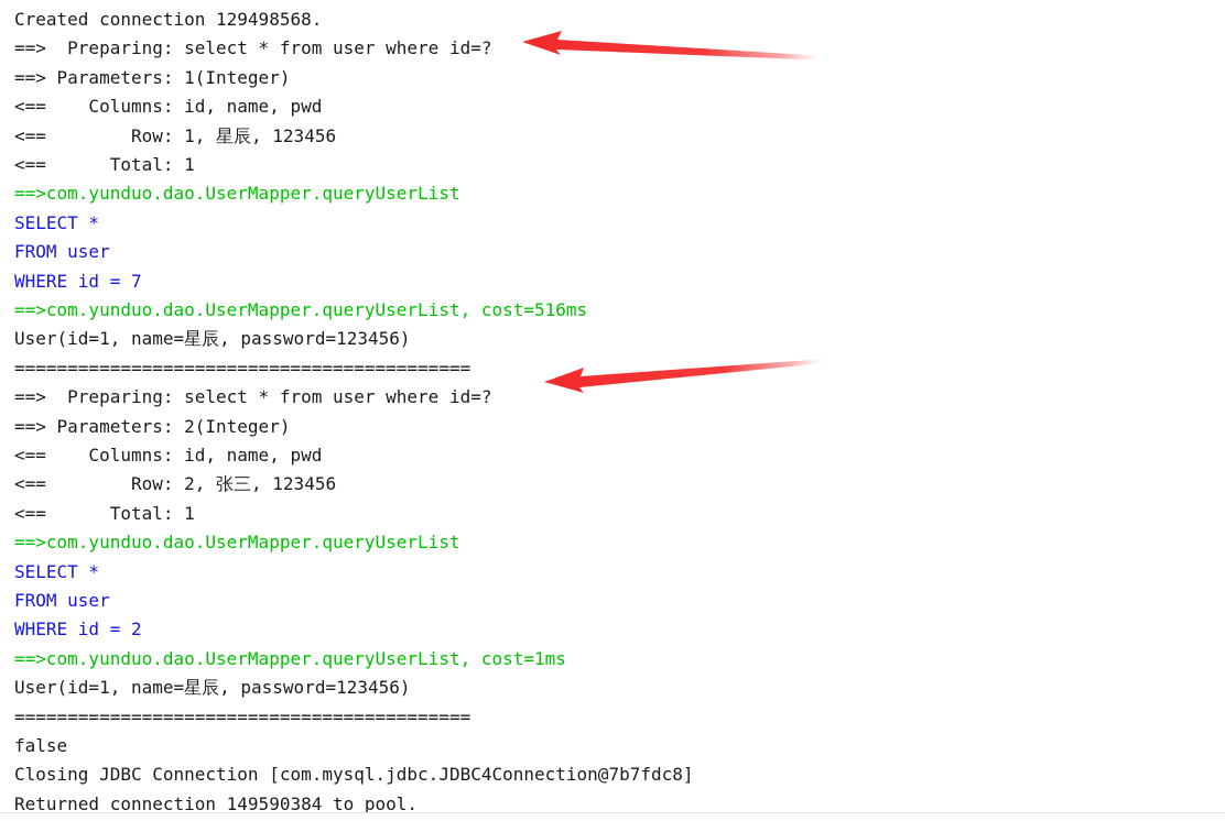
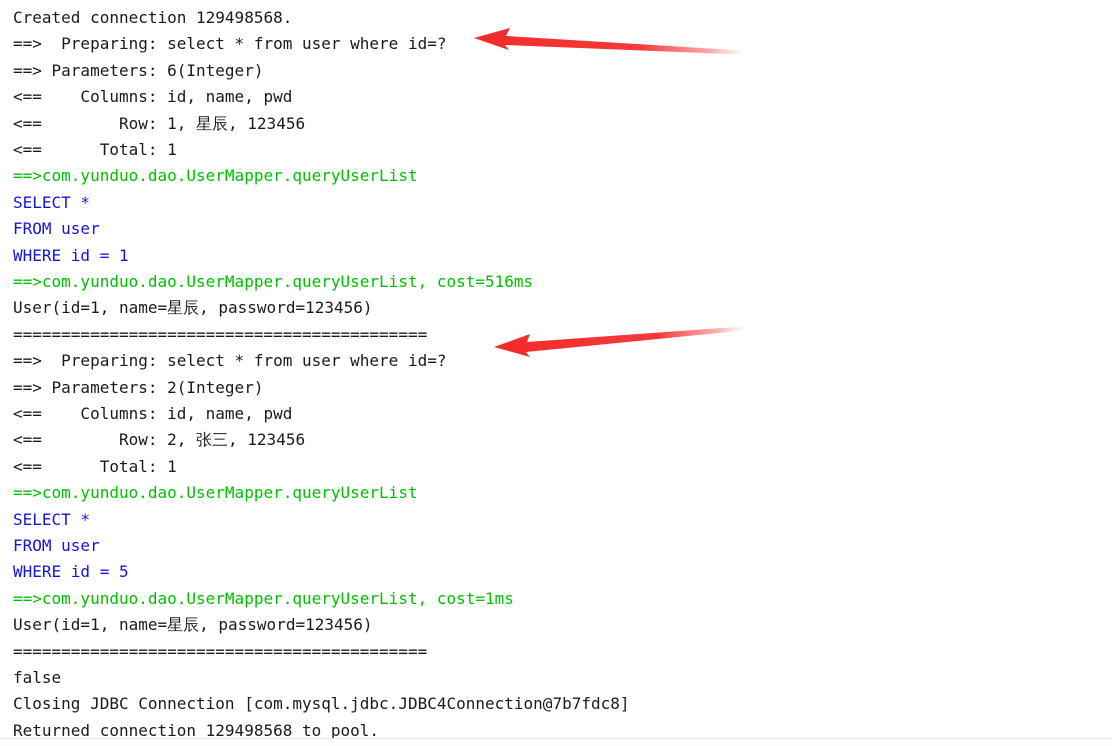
  Created connection 129498568.
  ==> Preparing: select * from user where id=?
- ==> Parameters: 1(Integer)
+ ==> Parameters: 6(Integer)
  <== Columns: id, name, pwd
  <== Row: 1, 星辰, 123456
  <== Total: 1
  ==>com.yunduo.dao.UserMapper.queryUserList
  SELECT *
  FROM user
- WHERE id = 7
+ WHERE id = 1
  ==>com.yunduo.dao.UserMapper.queryUserList, cost=516ms
  User(id=1, name=星辰, password=123456)
  ===========================================
  ==> Preparing: select * from user where id=?
  ==> Parameters: 2(Integer)
  <== Columns: id, name, pwd
  <== Row: 2, 张三, 123456
  <== Total: 1
  ==>com.yunduo.dao.UserMapper.queryUserList
  SELECT *
  FROM user
- WHERE id = 2
+ WHERE id = 5
  ==>com.yunduo.dao.UserMapper.queryUserList, cost=1ms
  User(id=1, name=星辰, password=123456)
  ===========================================
  false
  Closing JDBC Connection [com.mysql.jdbc.JDBC4Connection@7b7fdc8]
- Returned connection 149590384 to pool.
+ Returned connection 129498568 to pool.
